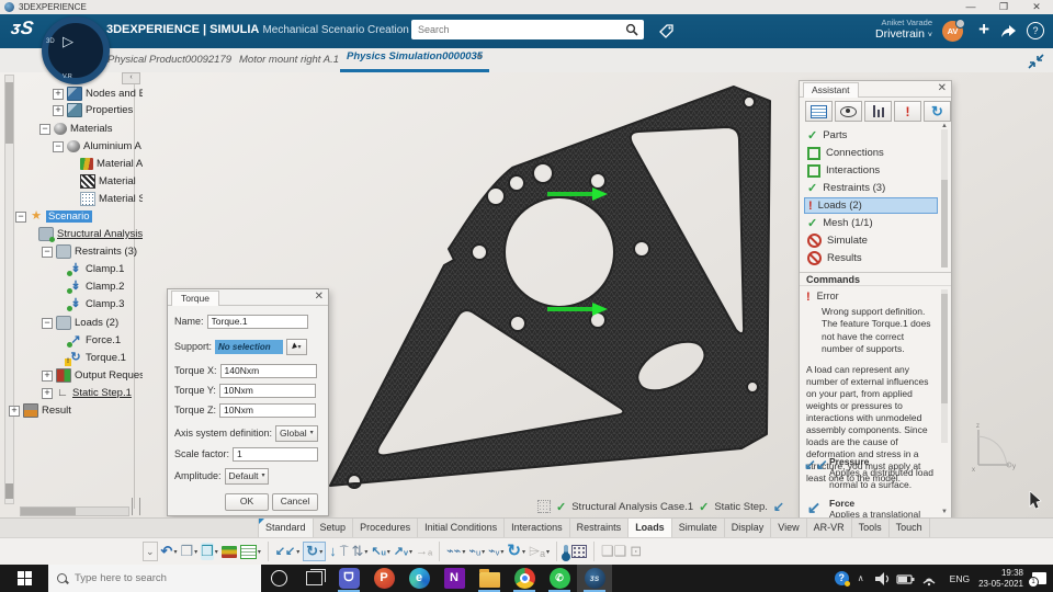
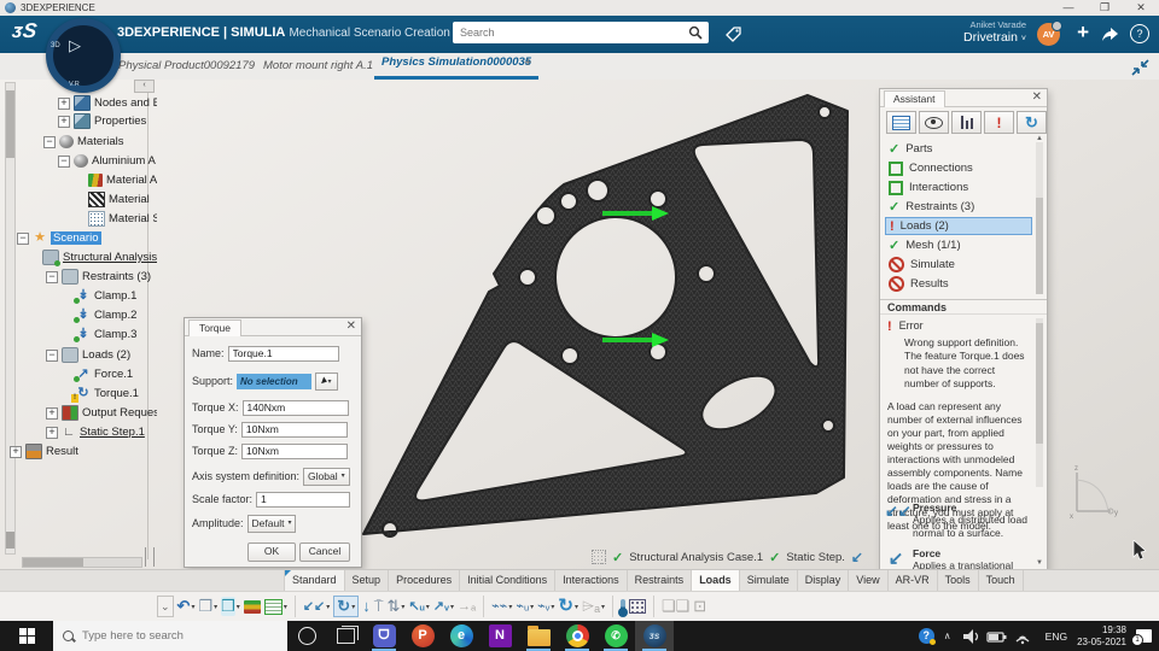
  3DEXPERIENCE
  —
  ❐
  ✕
  3DEXPERIENCE | SIMULIA Mechanical Scenario Creation
  Search
  Aniket Varade
  Drivetrain
  AV
  +
  ?
  ▷
  Physical Product00092179
  Motor mount right A.1
  Physics Simulation0000035
  +
  +
  Nodes and E
  +
  Properties
  −
  Materials
  −
  Aluminium A
  Material A
  Material
  Material S
  −
  ★
  Scenario
  Structural Analysis
  −
  Restraints (3)
  ↡
  Clamp.1
  ↡
  Clamp.2
  ↡
  Clamp.3
  −
  Loads (2)
  ↗
  Force.1
  ↻
  Torque.1
  +
  Output Reques
  +
  ∟
  Static Step.1
  +
  Result
  Torque
  ✕
  Name:
  Torque.1
  Support:
  No selection
  Torque X:
  140Nxm
  Torque Y:
  10Nxm
  Torque Z:
  10Nxm
  Axis system definition:
  Global
  Scale factor:
  1
  Amplitude:
  Default
  OK
  Cancel
  Assistant
  ✕
  !
  ↻
  ✓
  Parts
  Connections
  Interactions
  ✓
  Restraints (3)
  !
  Loads (2)
  ✓
  Mesh (1/1)
  Simulate
  Results
  Commands
  !
  Error
  Wrong support definition.
  The feature Torque.1 does not have the correct number of supports.
- A load can represent any number of external influences on your part, from applied weights or pressures to interactions with unmodeled assembly components. Since loads are the cause of deformation and stress in a structure, you must apply at least one to the model.
+ A load can represent any number of external influences on your part, from applied weights or pressures to interactions with unmodeled assembly components. Name loads are the cause of deformation and stress in a structure, you must apply at least one to the model.
  ↙↙
  Pressure
  Applies a distributed load normal to a surface.
  ↙
  Force
  Applies a translational
  ✓
  Structural Analysis Case.1
  ✓
  Static Step.
  ↙
  Standard
  Setup
  Procedures
  Initial Conditions
  Interactions
  Restraints
  Loads
  Simulate
  Display
  View
  AR-VR
  Tools
  Touch
  ⌄
  ↶
  ❒
  ❒
  ↙↙
  ↻
  ↓
  ⍑
  ⇅
  ↖ᵤ
  ↗ᵥ
  →ₐ
  ⌁⌁
  ⌁ᵤ
  ⌁ᵥ
  ↻
  ⌲ₐ
  ❑❑
  ⊡
  Type here to search
  ᗜ
  P
  e
  N
  ✆
  ᴣs
  ?
  ∧
  ENG
  19:38
  23-05-2021
